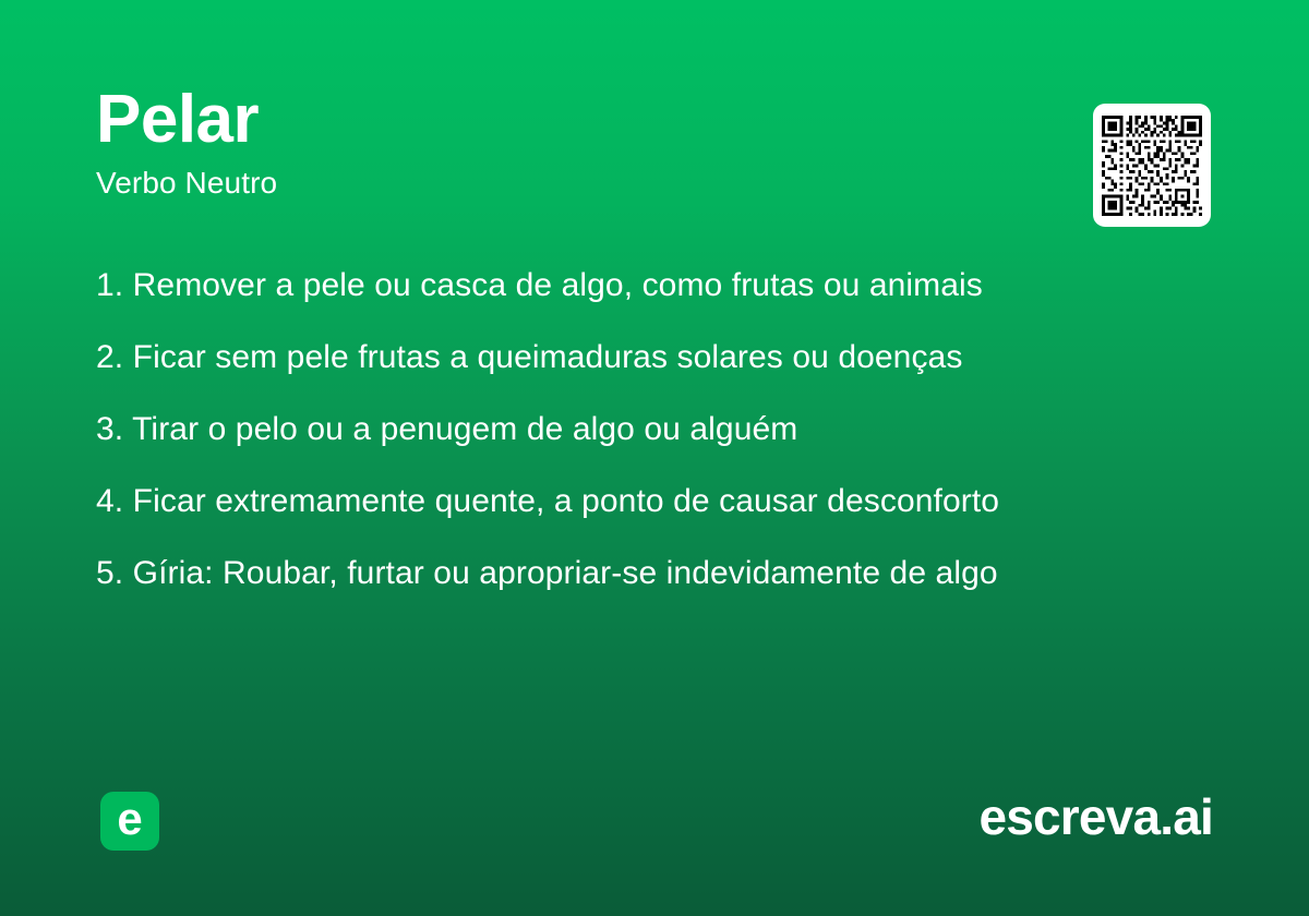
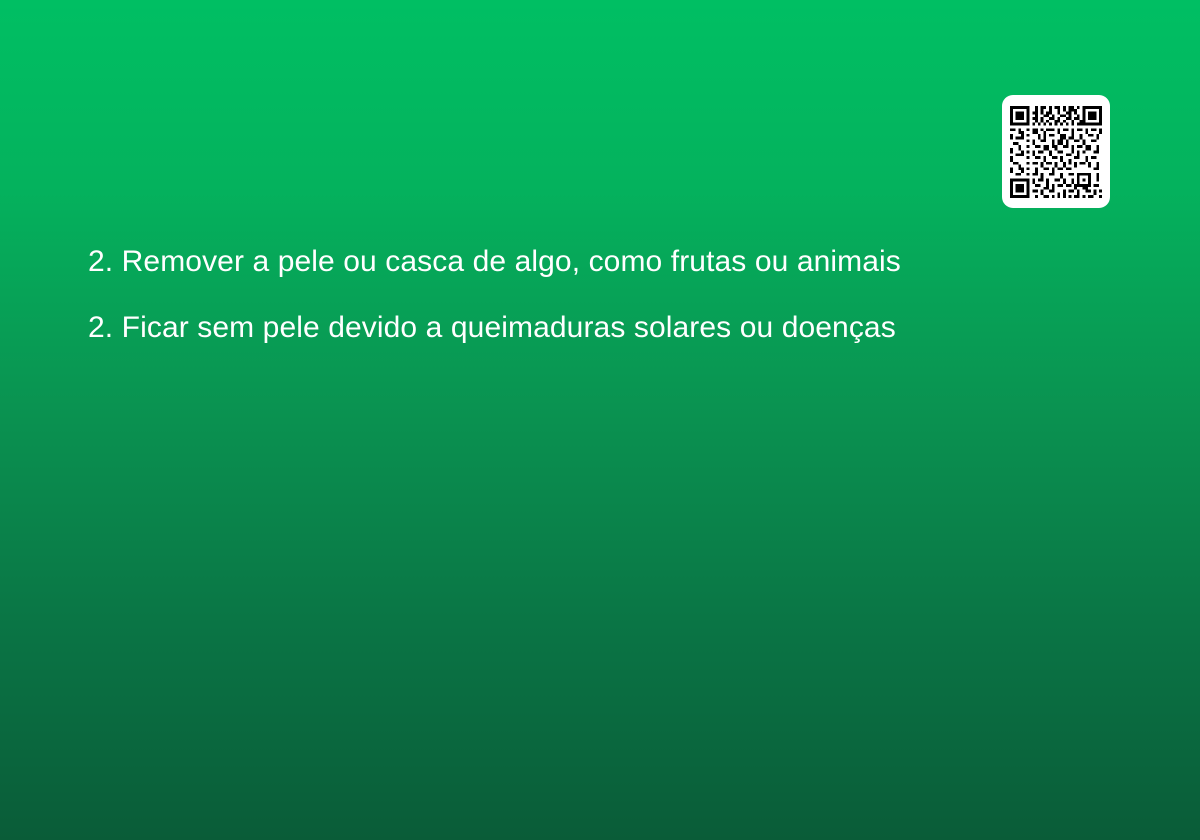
- Pelar
- Verbo Neutro
- 1. Remover a pele ou casca de algo, como frutas ou animais
+ 2. Remover a pele ou casca de algo, como frutas ou animais
- 2. Ficar sem pele frutas a queimaduras solares ou doenças
+ 2. Ficar sem pele devido a queimaduras solares ou doenças
- 3. Tirar o pelo ou a penugem de algo ou alguém
- 4. Ficar extremamente quente, a ponto de causar desconforto
- 5. Gíria: Roubar, furtar ou apropriar-se indevidamente de algo
- e
- escreva.ai
